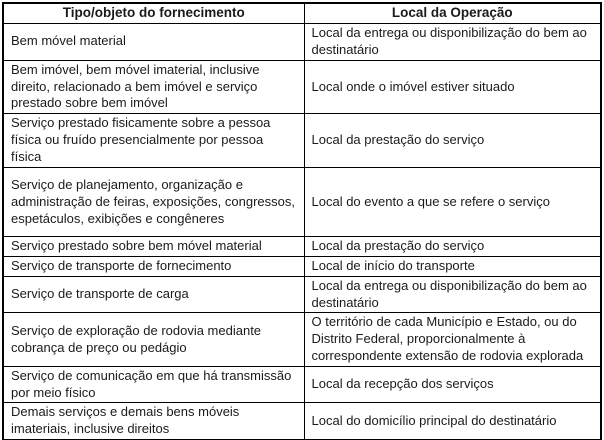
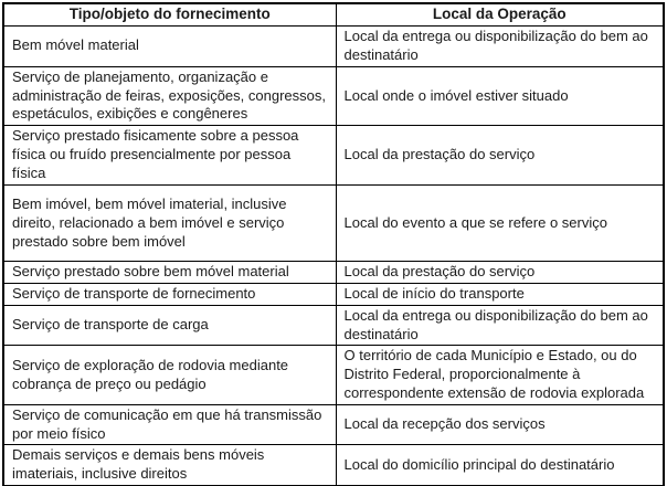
  Tipo/objeto do fornecimento	Local da Operação
  Bem móvel material	Local da entrega ou disponibilização do bem ao destinatário
- Bem imóvel, bem móvel imaterial, inclusive direito, relacionado a bem imóvel e serviço prestado sobre bem imóvel	Local onde o imóvel estiver situado
+ Serviço de planejamento, organização e administração de feiras, exposições, congressos, espetáculos, exibições e congêneres	Local onde o imóvel estiver situado
  Serviço prestado fisicamente sobre a pessoa física ou fruído presencialmente por pessoa física	Local da prestação do serviço
- Serviço de planejamento, organização e administração de feiras, exposições, congressos, espetáculos, exibições e congêneres	Local do evento a que se refere o serviço
+ Bem imóvel, bem móvel imaterial, inclusive direito, relacionado a bem imóvel e serviço prestado sobre bem imóvel	Local do evento a que se refere o serviço
  Serviço prestado sobre bem móvel material	Local da prestação do serviço
  Serviço de transporte de fornecimento	Local de início do transporte
  Serviço de transporte de carga	Local da entrega ou disponibilização do bem ao destinatário
  Serviço de exploração de rodovia mediante cobrança de preço ou pedágio	O território de cada Município e Estado, ou do Distrito Federal, proporcionalmente à correspondente extensão de rodovia explorada
  Serviço de comunicação em que há transmissão por meio físico	Local da recepção dos serviços
  Demais serviços e demais bens móveis imateriais, inclusive direitos	Local do domicílio principal do destinatário
